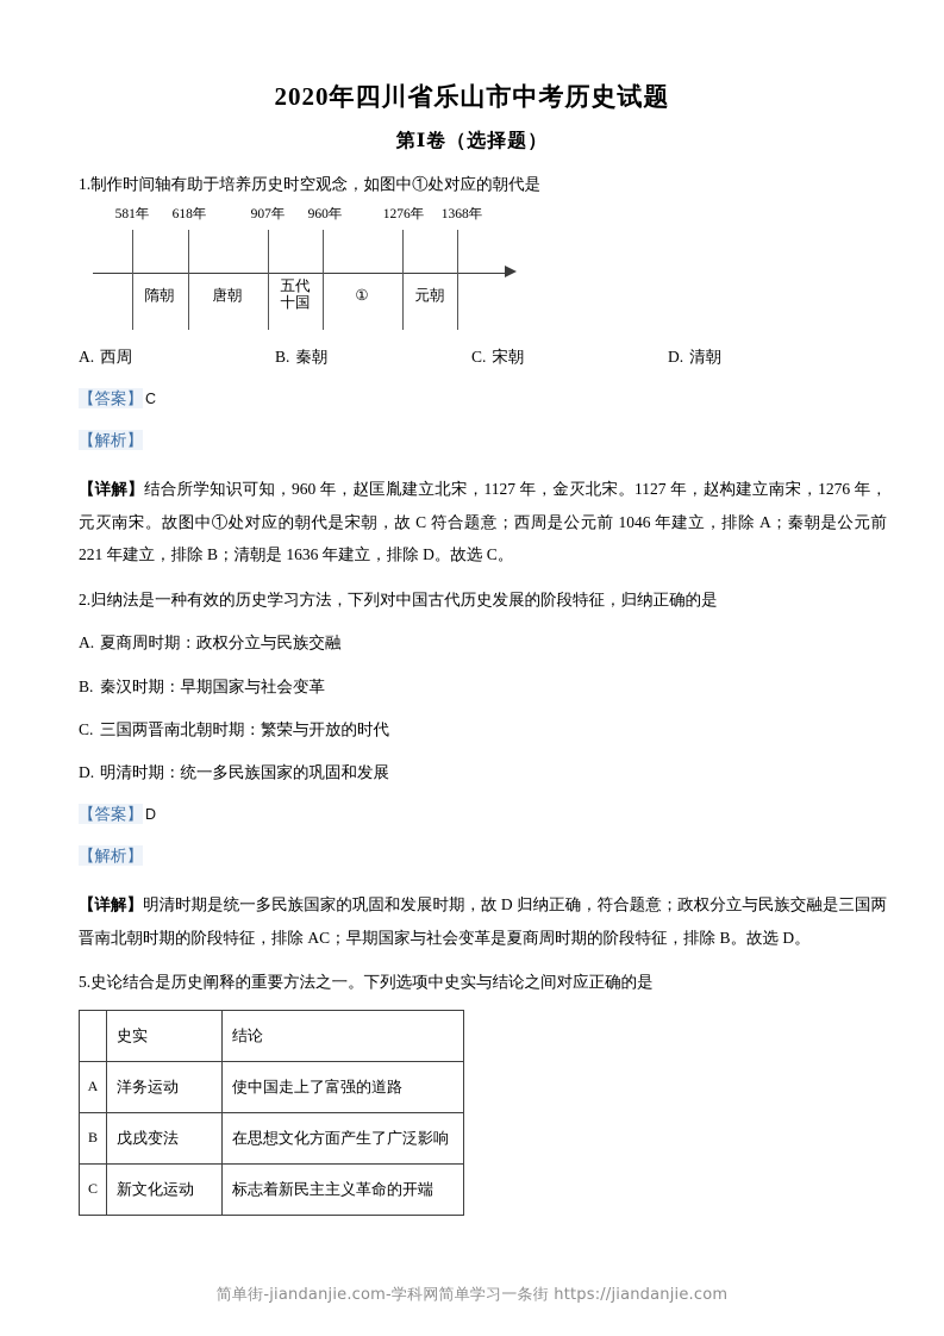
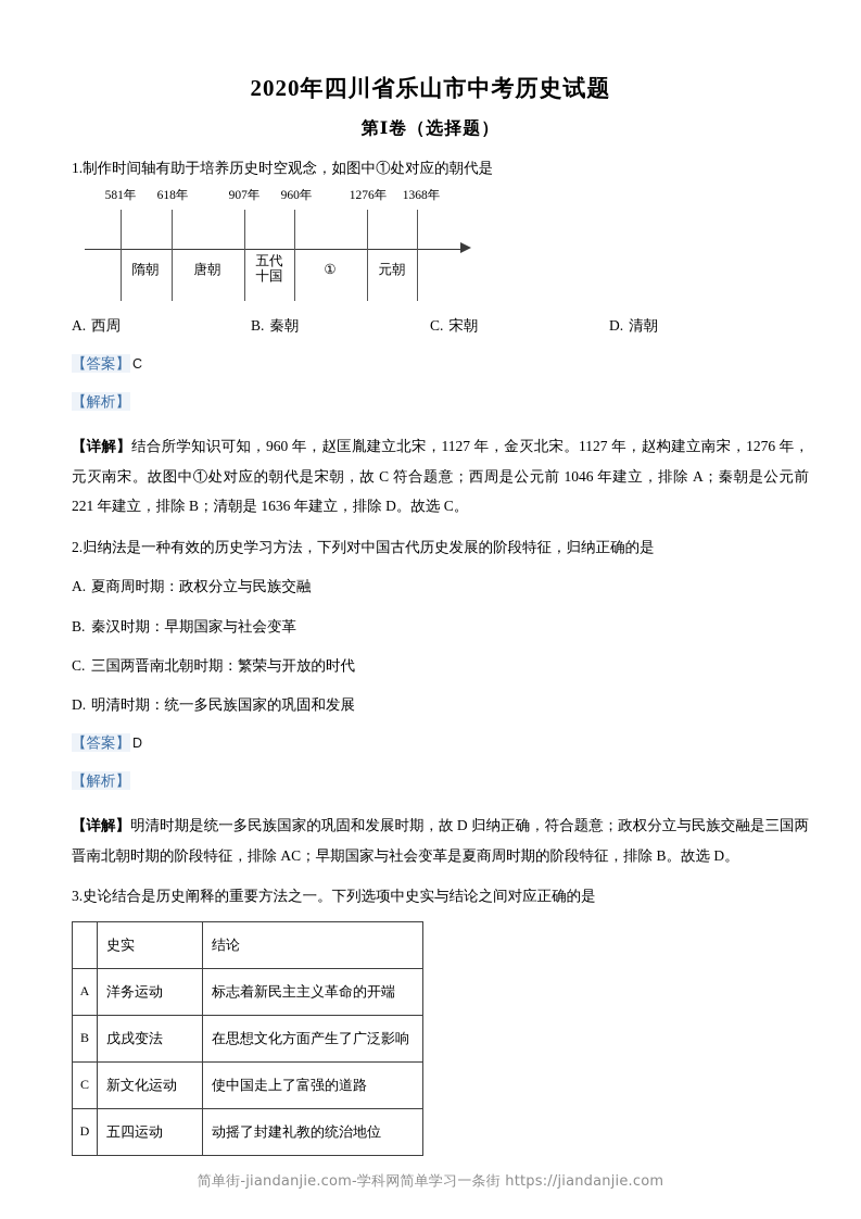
  2020年四川省乐山市中考历史试题
  第Ⅰ卷（选择题）
  1.制作时间轴有助于培养历史时空观念，如图中①处对应的朝代是
  581年
  618年
  907年
  960年
  1276年
  1368年
  隋朝
  唐朝
  五代
  十国
  ①
  元朝
  A. 西周
  B. 秦朝
  C. 宋朝
  D. 清朝
  【答案】 C
  【解析】
  【详解】结合所学知识可知，960 年，赵匡胤建立北宋，1127 年，金灭北宋。1127 年，赵构建立南宋，1276 年，元灭南宋。故图中①处对应的朝代是宋朝，故 C 符合题意；西周是公元前 1046 年建立，排除 A；秦朝是公元前 221 年建立，排除 B；清朝是 1636 年建立，排除 D。故选 C。
  2.归纳法是一种有效的历史学习方法，下列对中国古代历史发展的阶段特征，归纳正确的是
  A. 夏商周时期：政权分立与民族交融
  B. 秦汉时期：早期国家与社会变革
  C. 三国两晋南北朝时期：繁荣与开放的时代
  D. 明清时期：统一多民族国家的巩固和发展
  【答案】 D
  【解析】
  【详解】明清时期是统一多民族国家的巩固和发展时期，故 D 归纳正确，符合题意；政权分立与民族交融是三国两晋南北朝时期的阶段特征，排除 AC；早期国家与社会变革是夏商周时期的阶段特征，排除 B。故选 D。
- 5.史论结合是历史阐释的重要方法之一。下列选项中史实与结论之间对应正确的是
+ 3.史论结合是历史阐释的重要方法之一。下列选项中史实与结论之间对应正确的是
  	史实	结论
- A	洋务运动	使中国走上了富强的道路
+ A	洋务运动	标志着新民主主义革命的开端
  B	戊戌变法	在思想文化方面产生了广泛影响
- C	新文化运动	标志着新民主主义革命的开端
+ C	新文化运动	使中国走上了富强的道路
+ D	五四运动	动摇了封建礼教的统治地位
  简单街-jiandanjie.com-学科网简单学习一条街 https://jiandanjie.com
